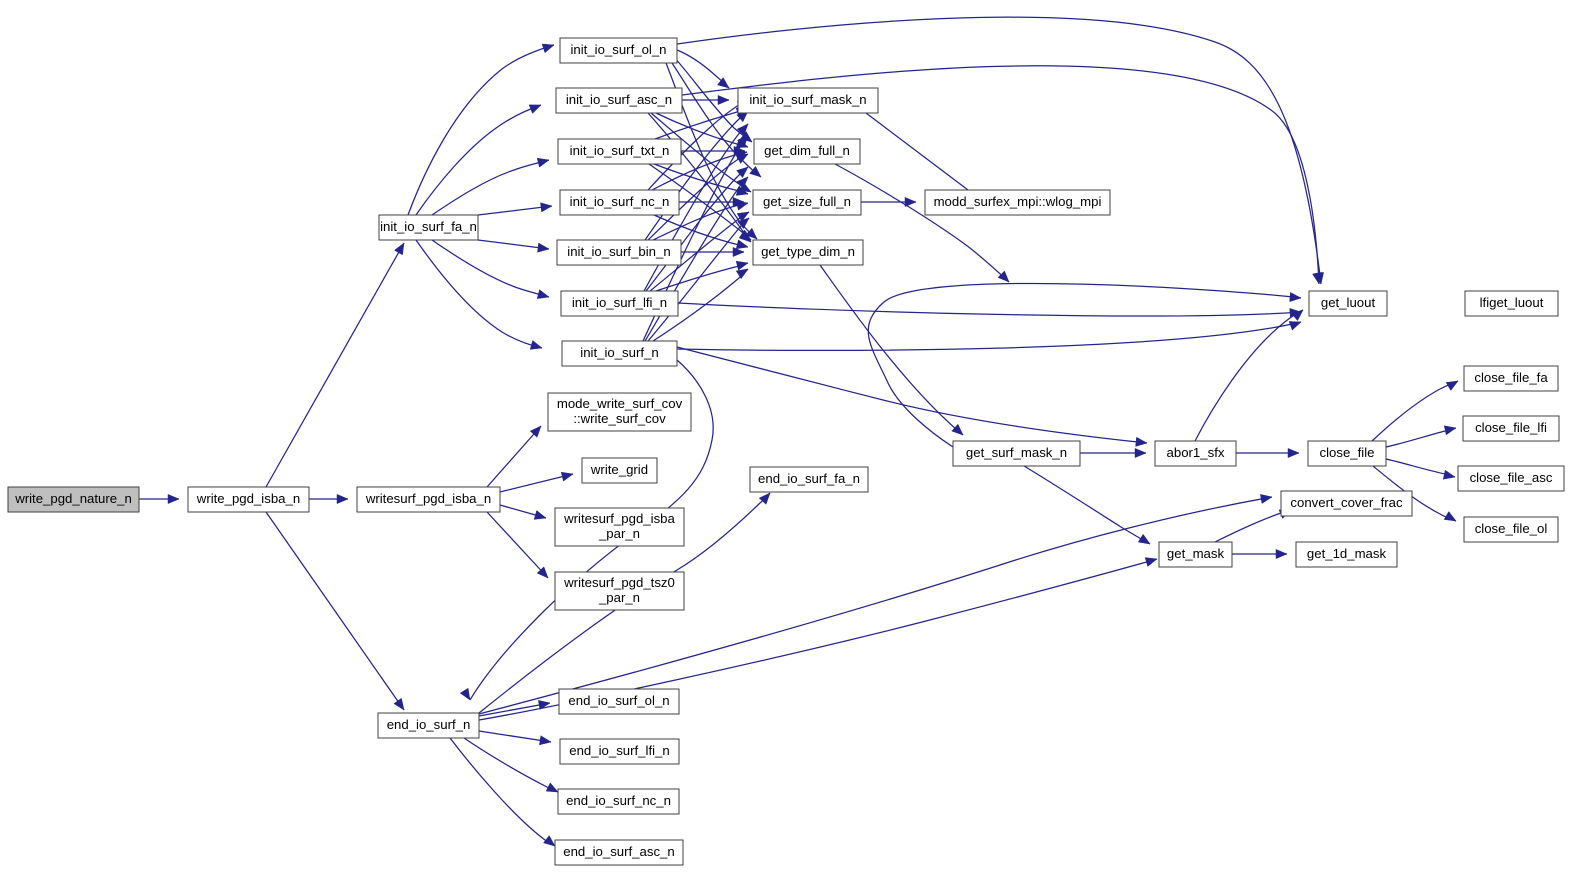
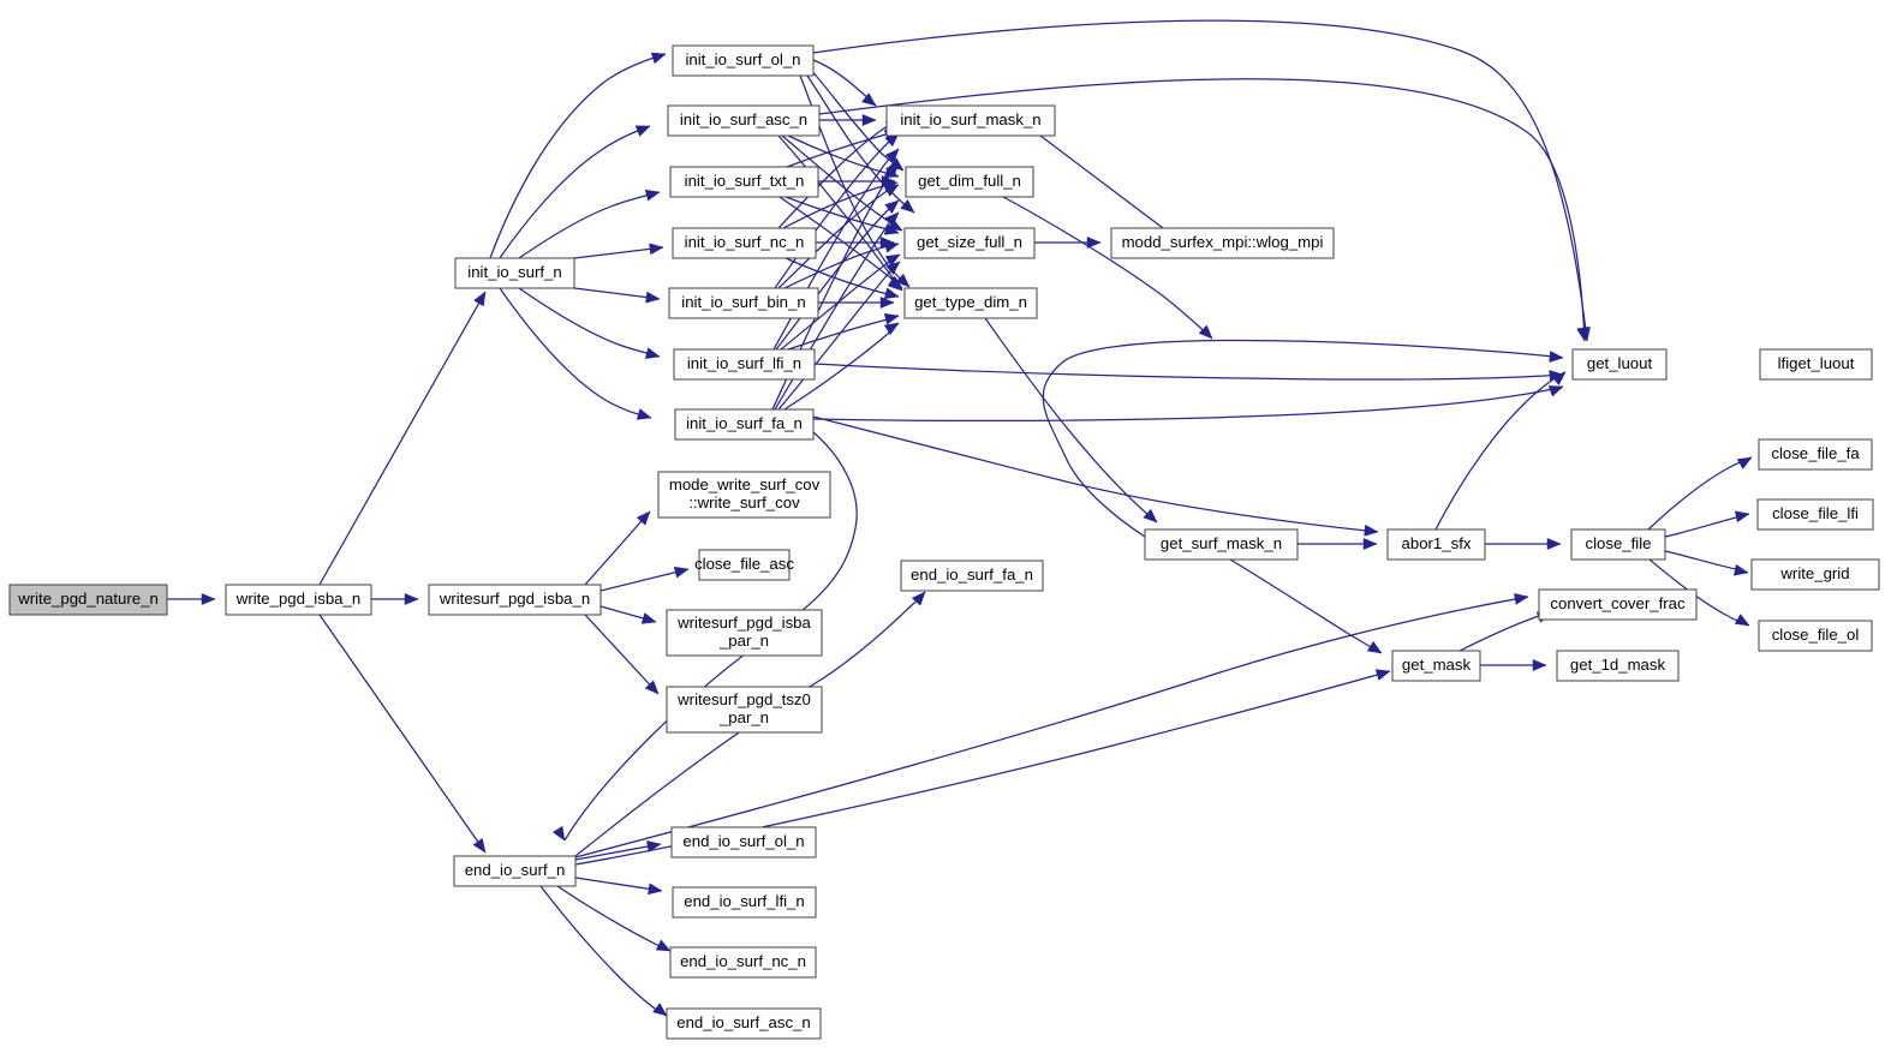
  write_pgd_nature_n
  write_pgd_isba_n
  writesurf_pgd_isba_n
- init_io_surf_fa_n
+ init_io_surf_n
  end_io_surf_n
  init_io_surf_ol_n
  init_io_surf_asc_n
  init_io_surf_txt_n
  init_io_surf_nc_n
  init_io_surf_bin_n
  init_io_surf_lfi_n
- init_io_surf_n
+ init_io_surf_fa_n
  init_io_surf_mask_n
  get_dim_full_n
  get_size_full_n
  get_type_dim_n
  modd_surfex_mpi::wlog_mpi
  get_luout
  lfiget_luout
  mode_write_surf_cov
  ::write_surf_cov
- write_grid
+ close_file_asc
  writesurf_pgd_isba
  _par_n
  writesurf_pgd_tsz0
  _par_n
  end_io_surf_fa_n
  get_surf_mask_n
  abor1_sfx
  close_file
  convert_cover_frac
  get_mask
  get_1d_mask
  close_file_fa
  close_file_lfi
- close_file_asc
+ write_grid
  close_file_ol
  end_io_surf_ol_n
  end_io_surf_lfi_n
  end_io_surf_nc_n
  end_io_surf_asc_n
